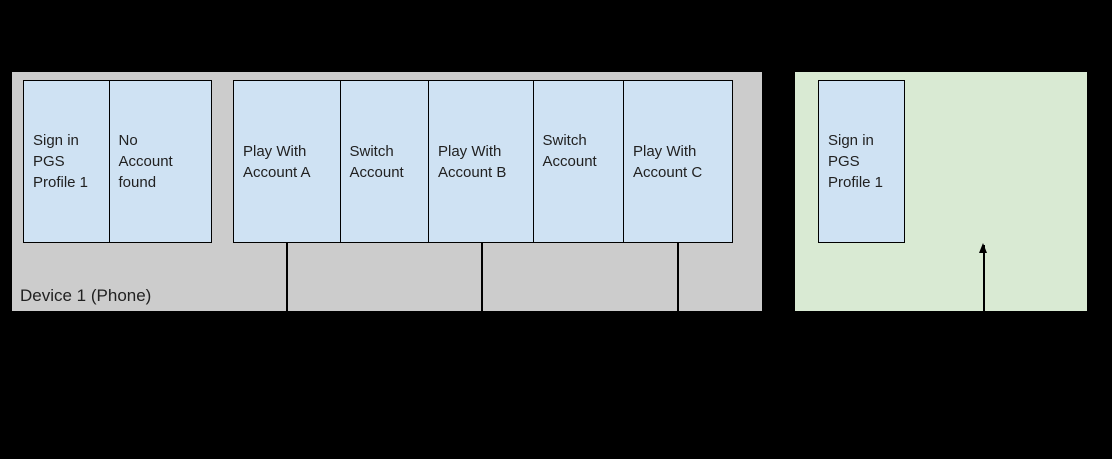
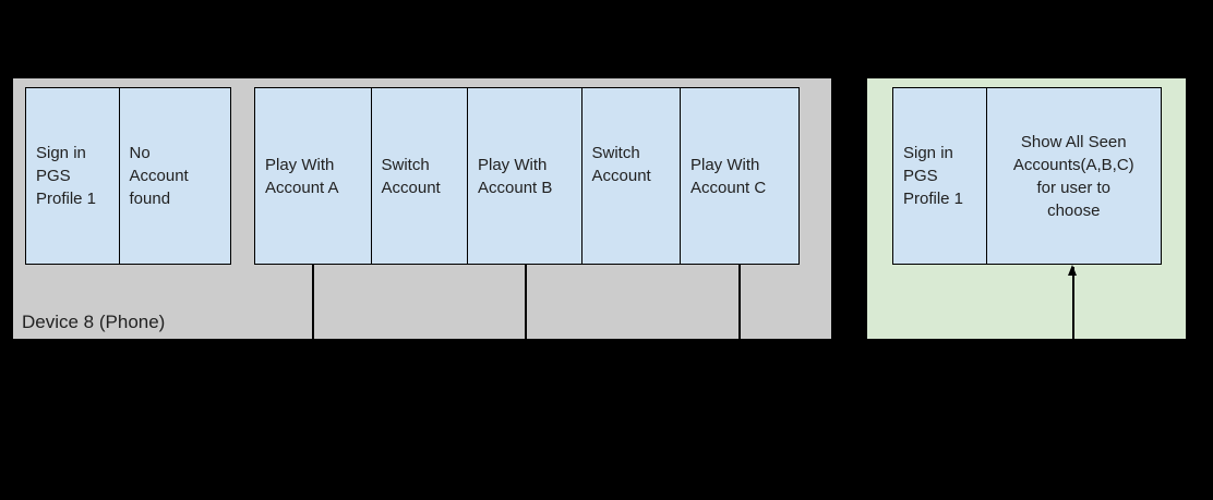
  Sign in
  PGS
  Profile 1
  No
  Account
  found
  Play With
  Account A
  Switch
  Account
  Play With
  Account B
  Switch
  Account
  Play With
  Account C
- Device 1 (Phone)
+ Device 8 (Phone)
  Sign in
  PGS
  Profile 1
+ Show All Seen
+ Accounts(A,B,C)
+ for user to
+ choose
